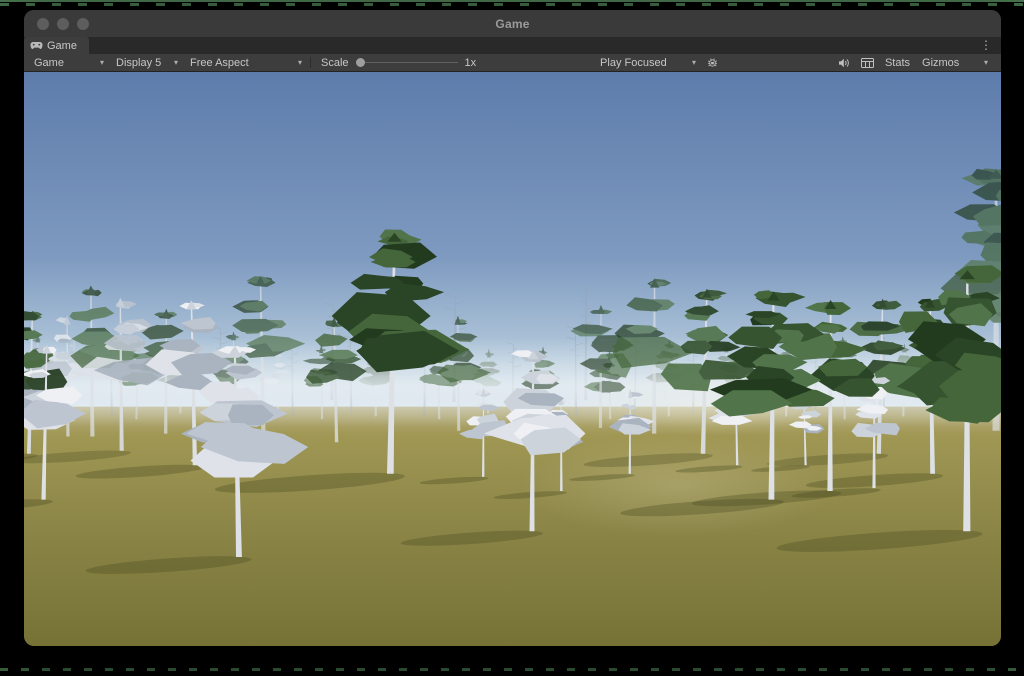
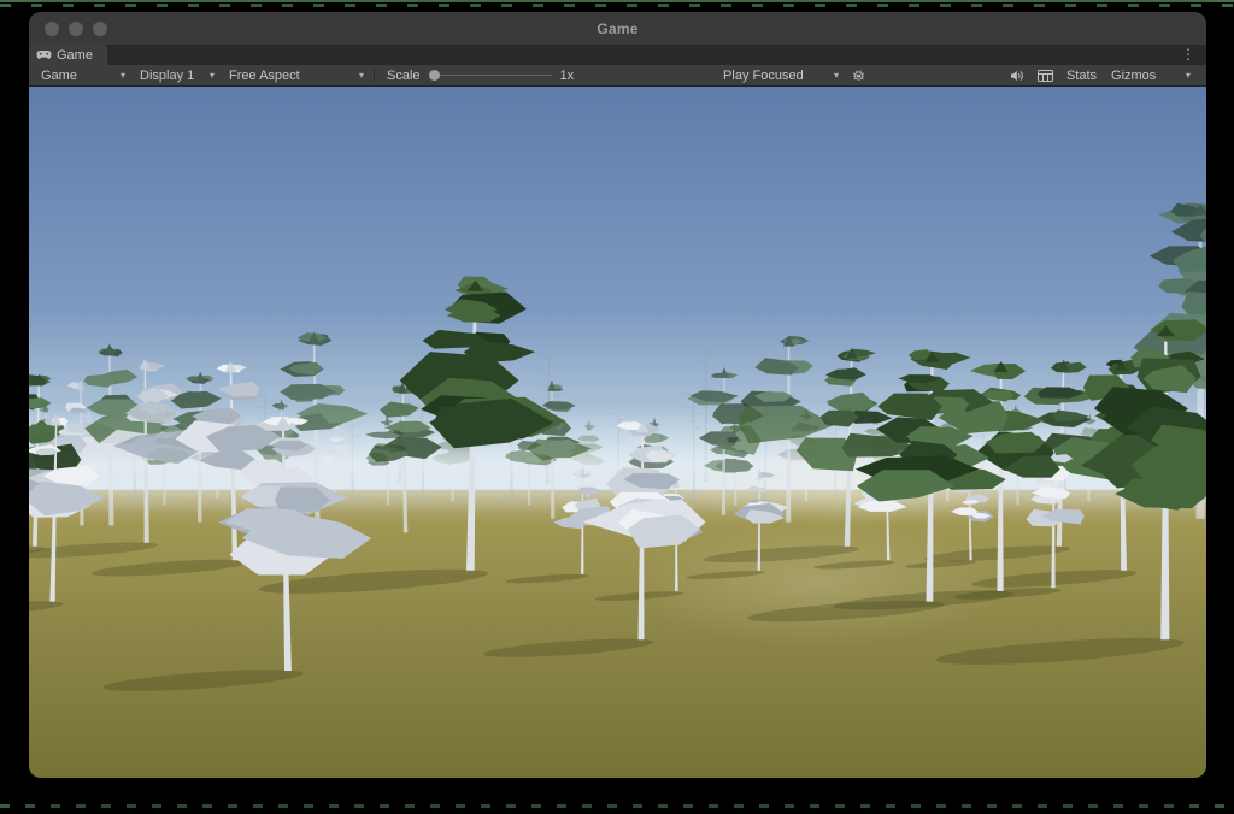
  Game
  Game
  ⋮
  Game
  ▾
- Display 5
+ Display 1
  ▾
  Free Aspect
  ▾
  Scale
  1x
  Play Focused
  ▾
  Stats
  Gizmos
  ▾
